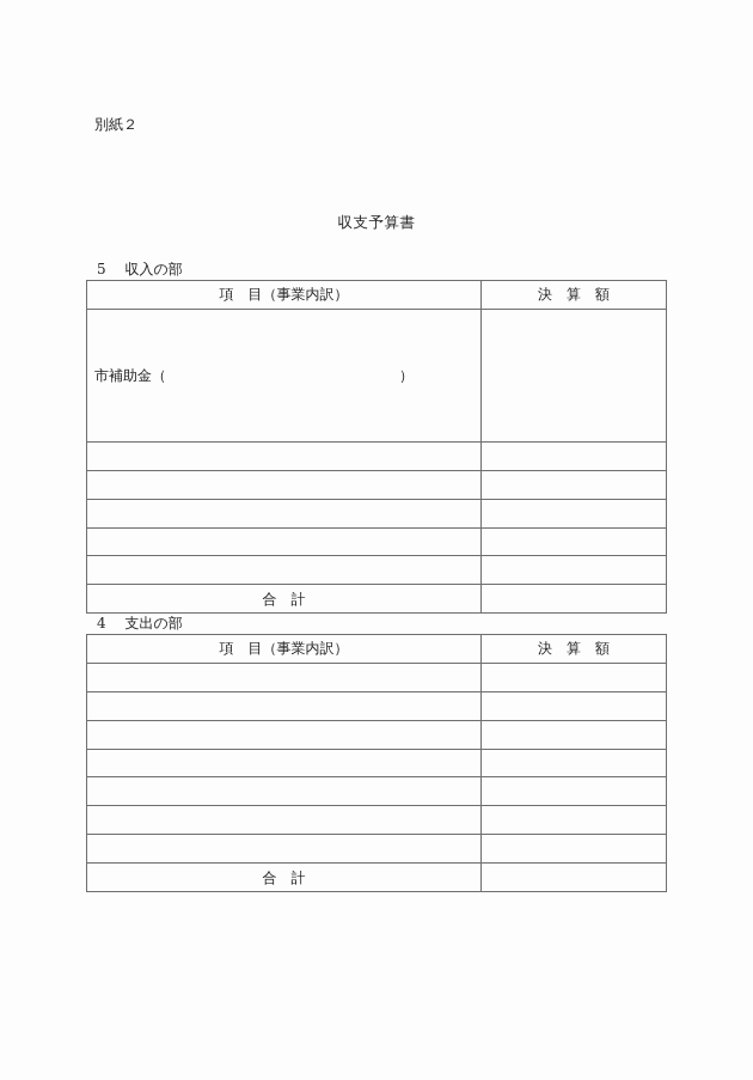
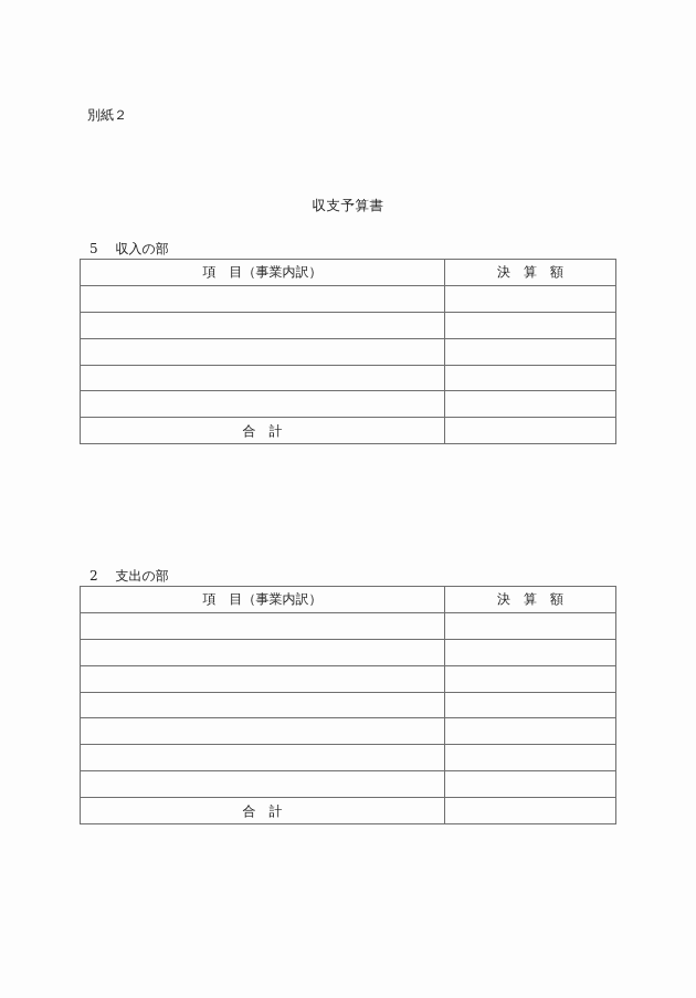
  別紙２
  収支予算書
  5 収入の部
  項 目（事業内訳）	決 算 額
- 市補助金（ ）
  合 計
- 4 支出の部
+ 2 支出の部
  項 目（事業内訳）	決 算 額
  合 計
